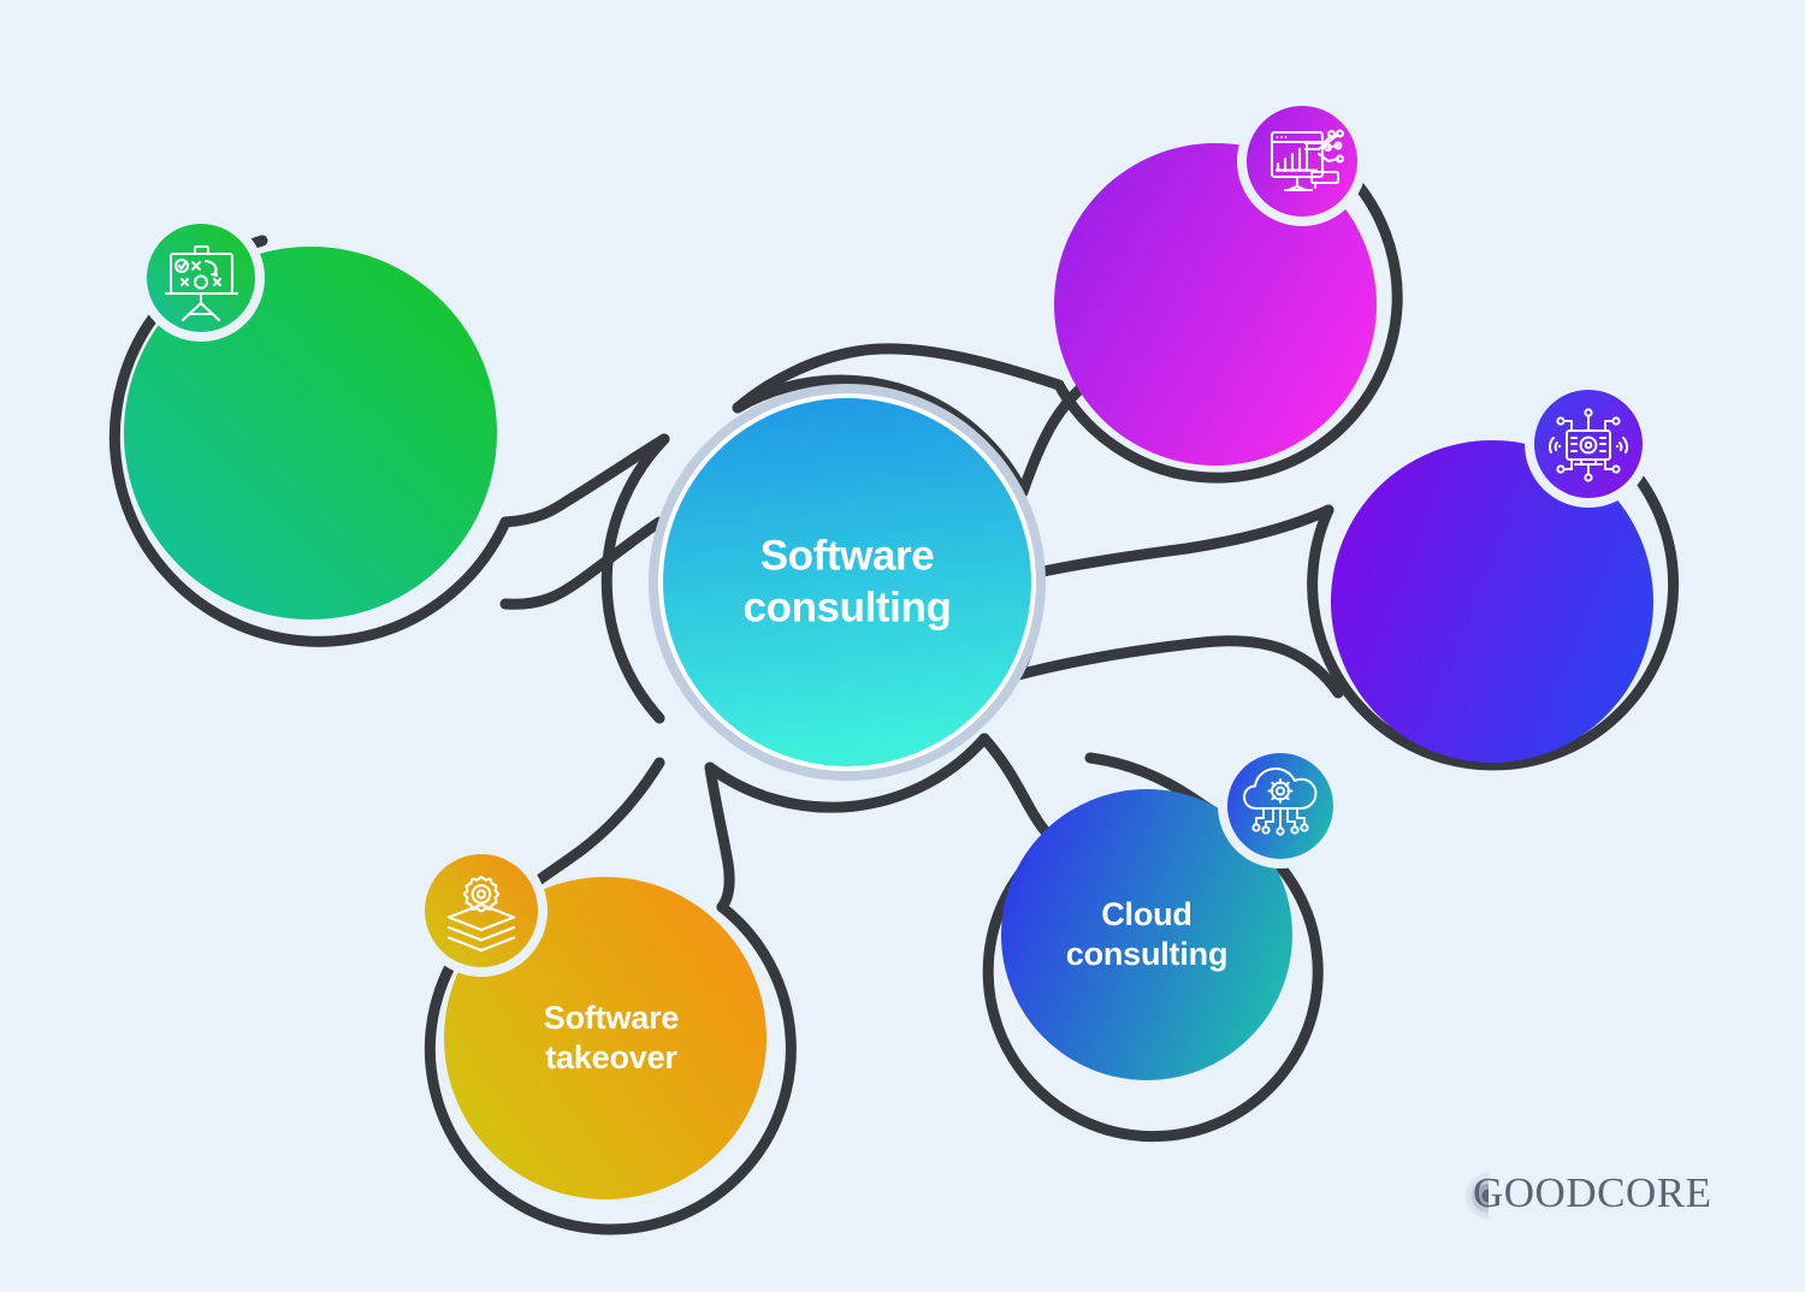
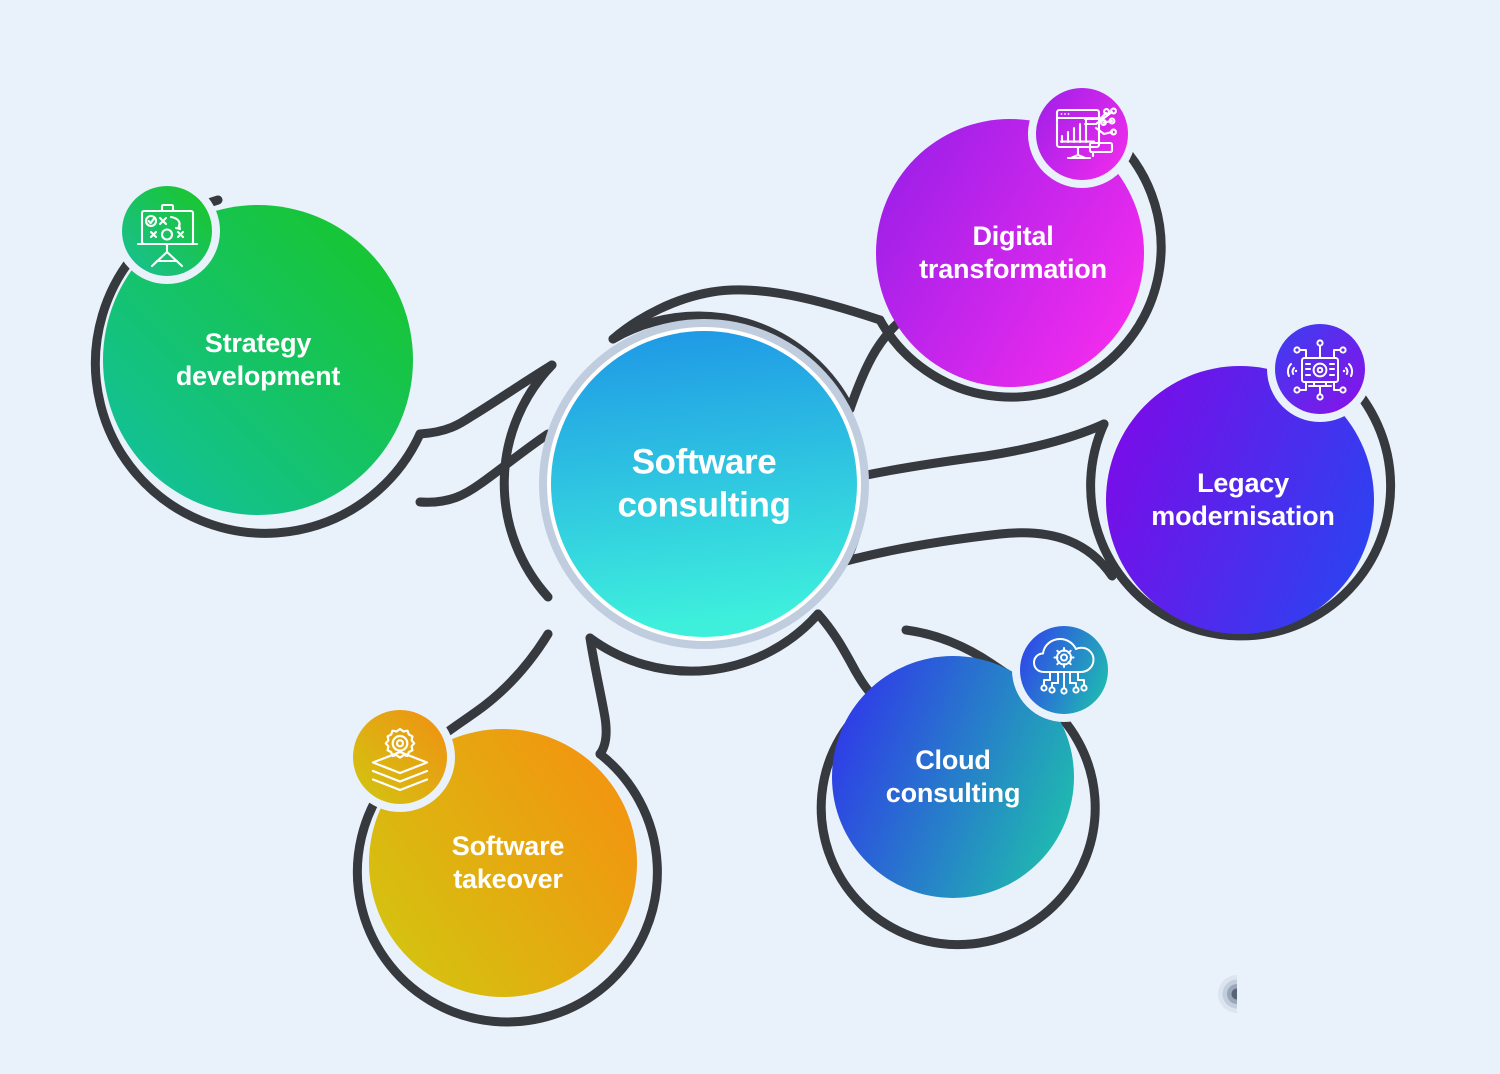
  Software
  consulting
+ Strategy
+ development
+ Digital
+ transformation
+ Legacy
+ modernisation
  Cloud
  consulting
  Software
  takeover
- GOODCORE
